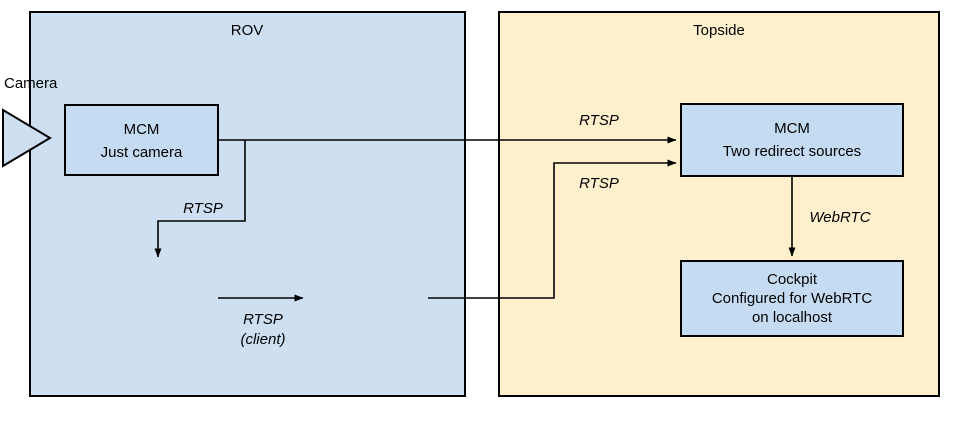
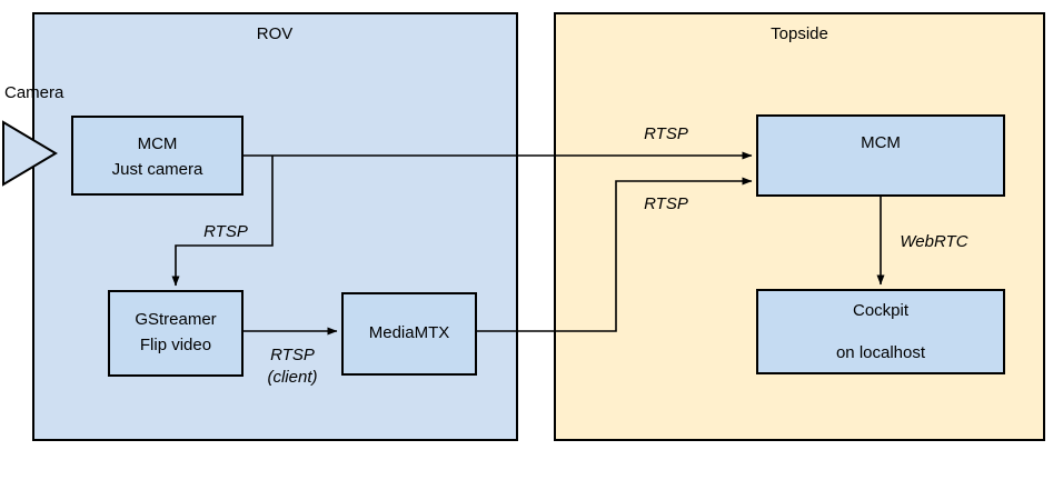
  ROV
  Topside
  Camera
  MCM
  Just camera
+ GStreamer
+ Flip video
+ MediaMTX
  MCM
- Two redirect sources
  Cockpit
- Configured for WebRTC
  on localhost
  RTSP
  RTSP
  RTSP
  (client)
  RTSP
  WebRTC
